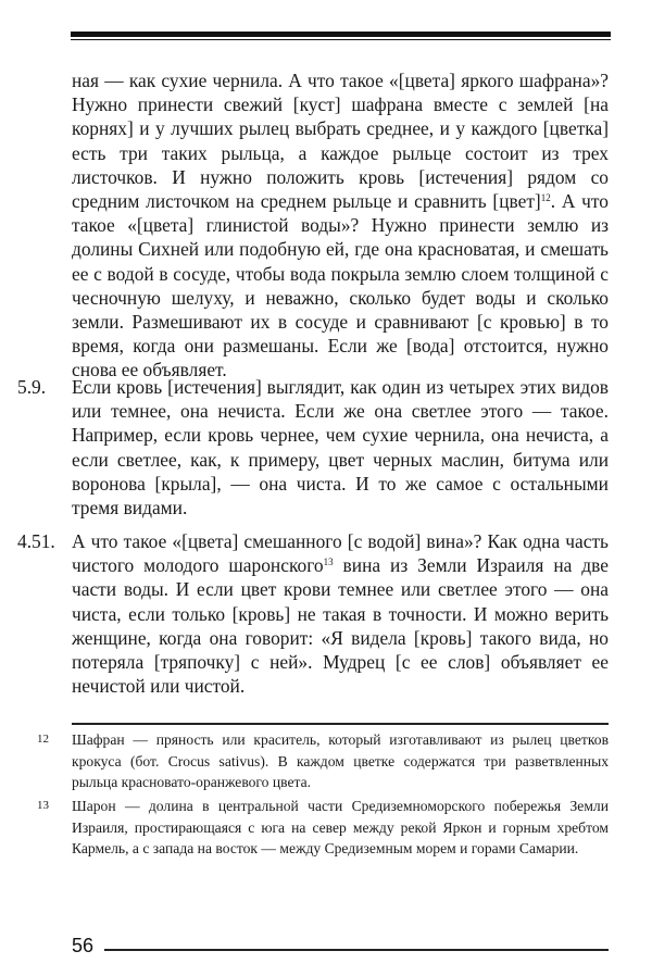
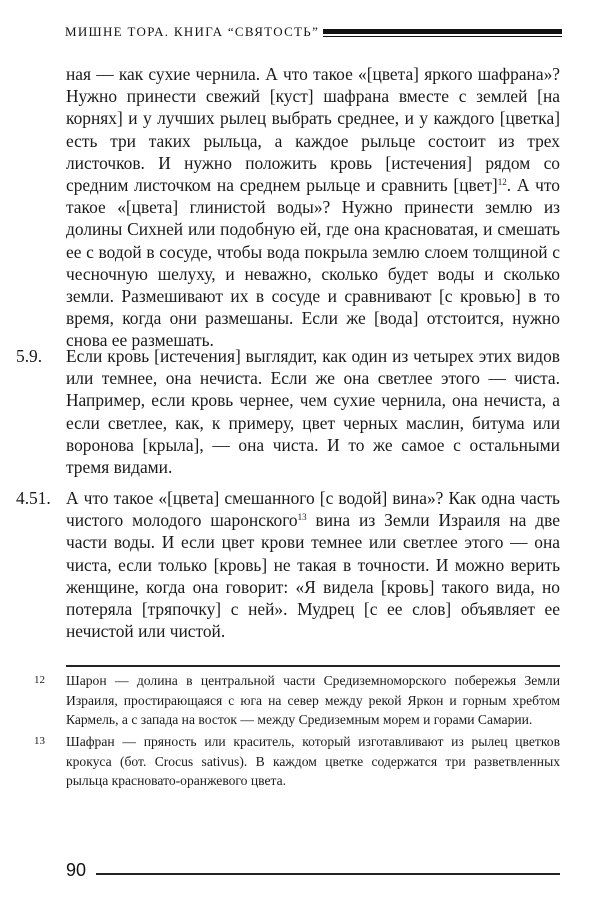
+ МИШНЕ ТОРА. КНИГА “СВЯТОСТЬ”
- ная — как сухие чернила. А что такое «[цвета] яркого шафра­на»? Нужно принести свежий [куст] шафрана вместе с землей [на корнях] и у лучших рылец выбрать среднее, и у каждого [цветка] есть три таких рыльца, а каждое рыльце состоит из трех листочков. И нужно положить кровь [истечения] рядом со средним листочком на среднем рыльце и сравнить [цвет]12. А что такое «[цвета] глинистой воды»? Нужно принести зем­лю из долины Сихней или подобную ей, где она красноватая, и смешать ее с водой в сосуде, чтобы вода покрыла землю слоем толщиной с чесночную шелуху, и неважно, сколько будет воды и сколько земли. Размешивают их в сосуде и сравнивают [с кровью] в то время, когда они размешаны. Если же [вода] от­стоится, нужно снова ее объявляет.
+ ная — как сухие чернила. А что такое «[цвета] яркого шафра­на»? Нужно принести свежий [куст] шафрана вместе с землей [на корнях] и у лучших рылец выбрать среднее, и у каждого [цветка] есть три таких рыльца, а каждое рыльце состоит из трех листочков. И нужно положить кровь [истечения] рядом со средним листочком на среднем рыльце и сравнить [цвет]12. А что такое «[цвета] глинистой воды»? Нужно принести зем­лю из долины Сихней или подобную ей, где она красноватая, и смешать ее с водой в сосуде, чтобы вода покрыла землю слоем толщиной с чесночную шелуху, и неважно, сколько будет воды и сколько земли. Размешивают их в сосуде и сравнивают [с кровью] в то время, когда они размешаны. Если же [вода] от­стоится, нужно снова ее размешать.
  5.9.
- Если кровь [истечения] выглядит, как один из четырех этих видов или темнее, она нечиста. Если же она светлее этого — такое. Например, если кровь чернее, чем сухие чернила, она нечиста, а если светлее, как, к примеру, цвет черных маслин, битума или воронова [крыла], — она чиста. И то же самое с остальными тремя видами.
+ Если кровь [истечения] выглядит, как один из четырех этих видов или темнее, она нечиста. Если же она светлее этого — чиста. Например, если кровь чернее, чем сухие чернила, она нечиста, а если светлее, как, к примеру, цвет черных маслин, битума или воронова [крыла], — она чиста. И то же самое с остальными тремя видами.
  4.51.
  А что такое «[цвета] смешанного [с водой] вина»? Как одна часть чистого молодого шаронского13 вина из Земли Израи­ля на две части воды. И если цвет крови темнее или светлее этого — она чиста, если только [кровь] не такая в точности. И можно верить женщине, когда она говорит: «Я видела [кровь] такого вида, но потеряла [тряпочку] с ней». Мудрец [с ее слов] объявляет ее нечистой или чистой.
  12
- Шафран — пряность или краситель, который изготавливают из рылец цвет­ков крокуса (бот. Crocus sativus). В каждом цветке содержатся три развет­вленных рыльца красновато-оранжевого цвета.
+ Шарон — долина в центральной части Средиземноморского побережья Зем­ли Израиля, простирающаяся с юга на север между рекой Яркон и горным хребтом Кармель, а с запада на восток — между Средиземным морем и гора­ми Самарии.
  13
- Шарон — долина в центральной части Средиземноморского побережья Зем­ли Израиля, простирающаяся с юга на север между рекой Яркон и горным хребтом Кармель, а с запада на восток — между Средиземным морем и гора­ми Самарии.
+ Шафран — пряность или краситель, который изготавливают из рылец цвет­ков крокуса (бот. Crocus sativus). В каждом цветке содержатся три развет­вленных рыльца красновато-оранжевого цвета.
- 56
+ 90
